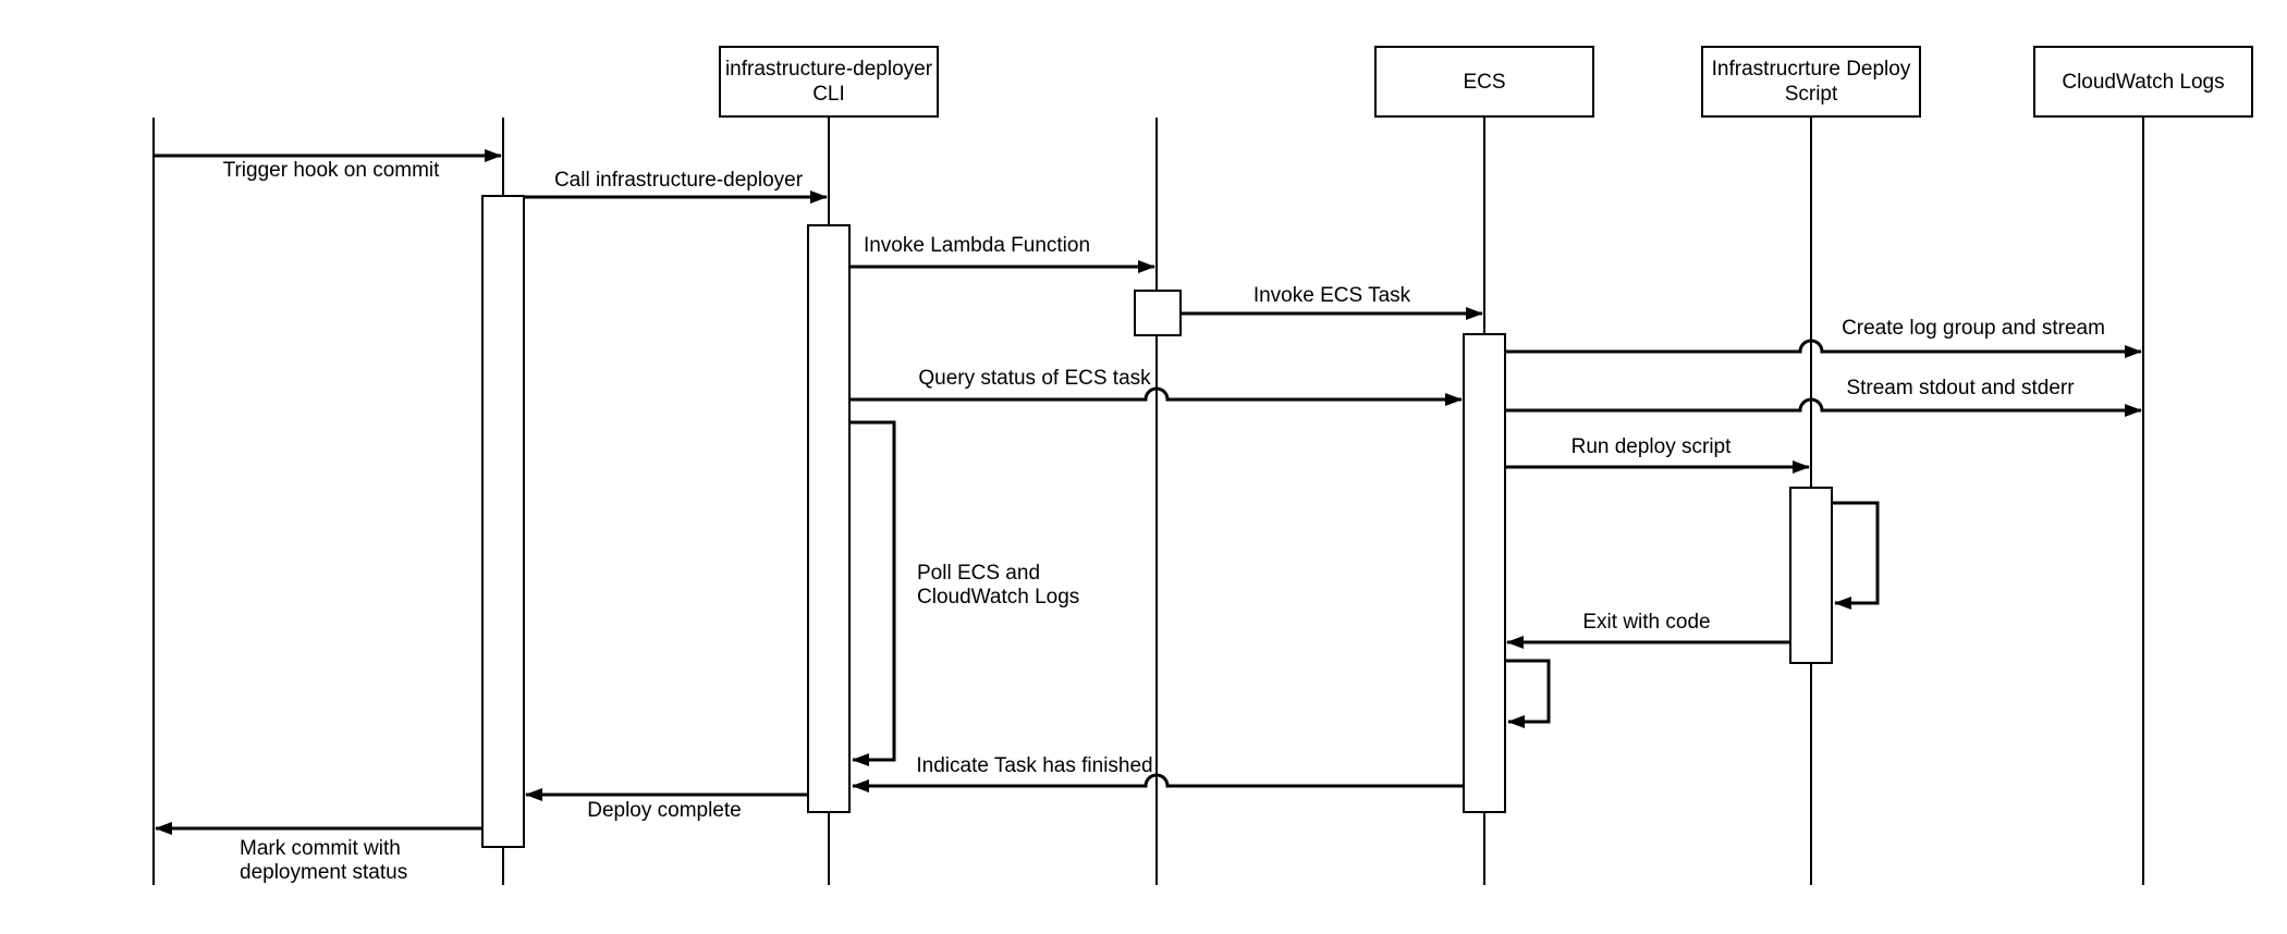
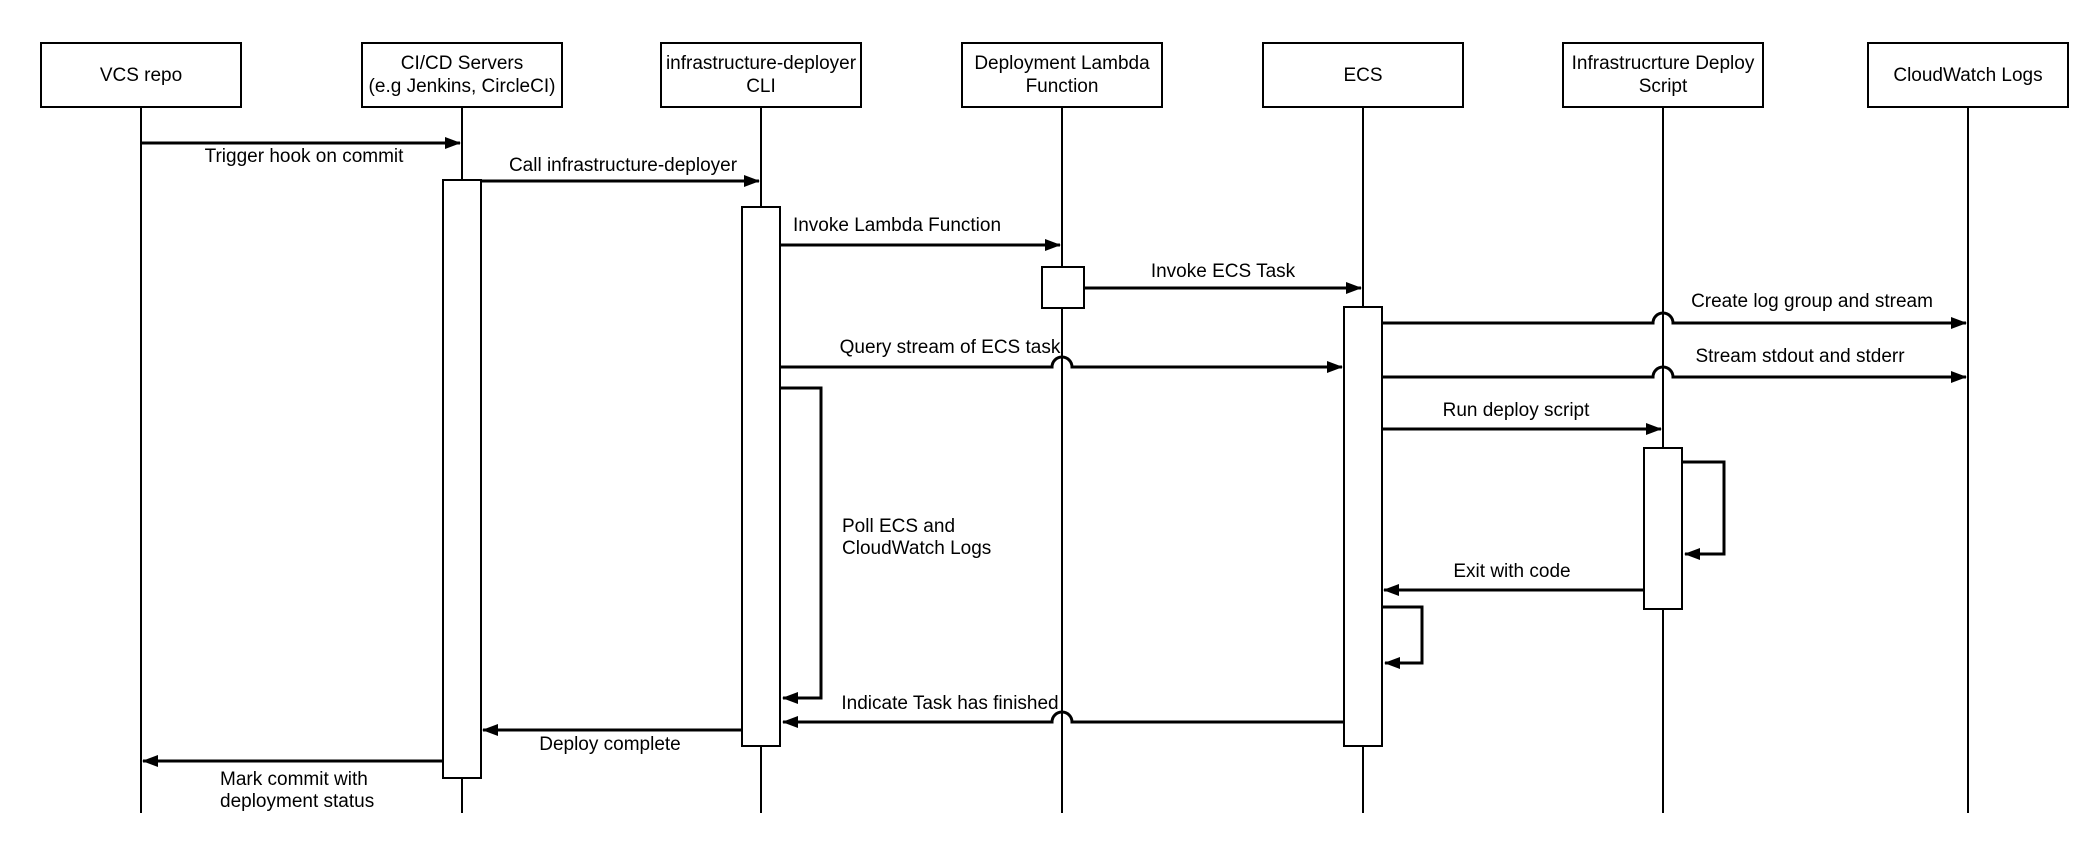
+ VCS repo
+ CI/CD Servers
+ (e.g Jenkins, CircleCI)
  infrastructure-deployer
  CLI
+ Deployment Lambda
+ Function
  ECS
  Infrastrucrture Deploy
  Script
  CloudWatch Logs
  Trigger hook on commit
  Call infrastructure-deployer
  Invoke Lambda Function
  Invoke ECS Task
  Create log group and stream
- Query status of ECS task
+ Query stream of ECS task
  Stream stdout and stderr
  Run deploy script
  Exit with code
  Poll ECS and
  CloudWatch Logs
  Indicate Task has finished
  Deploy complete
  Mark commit with
  deployment status
